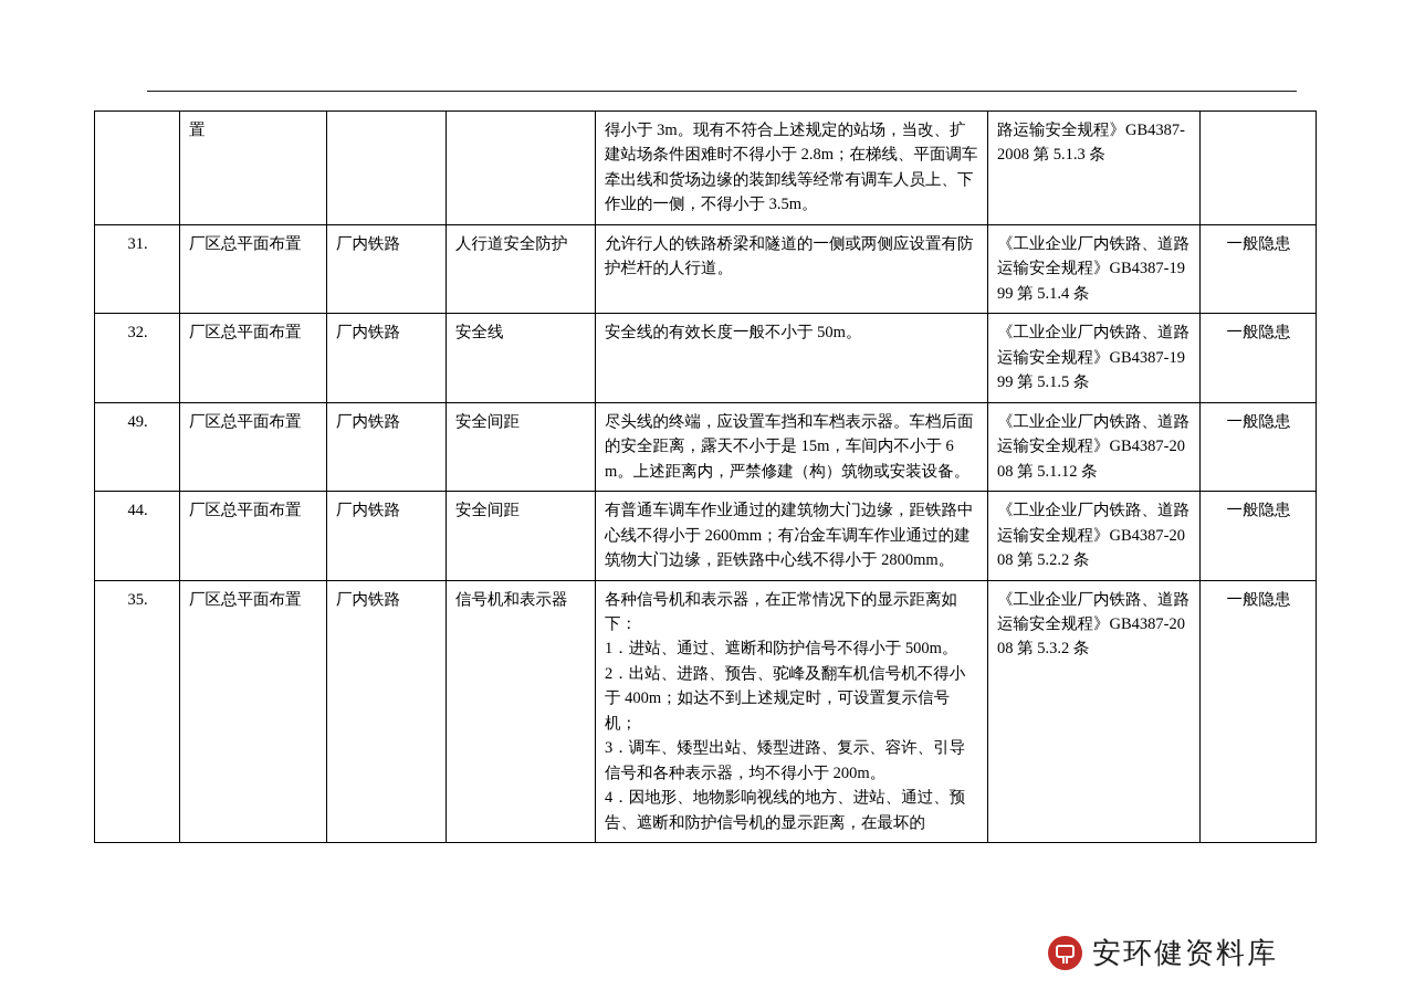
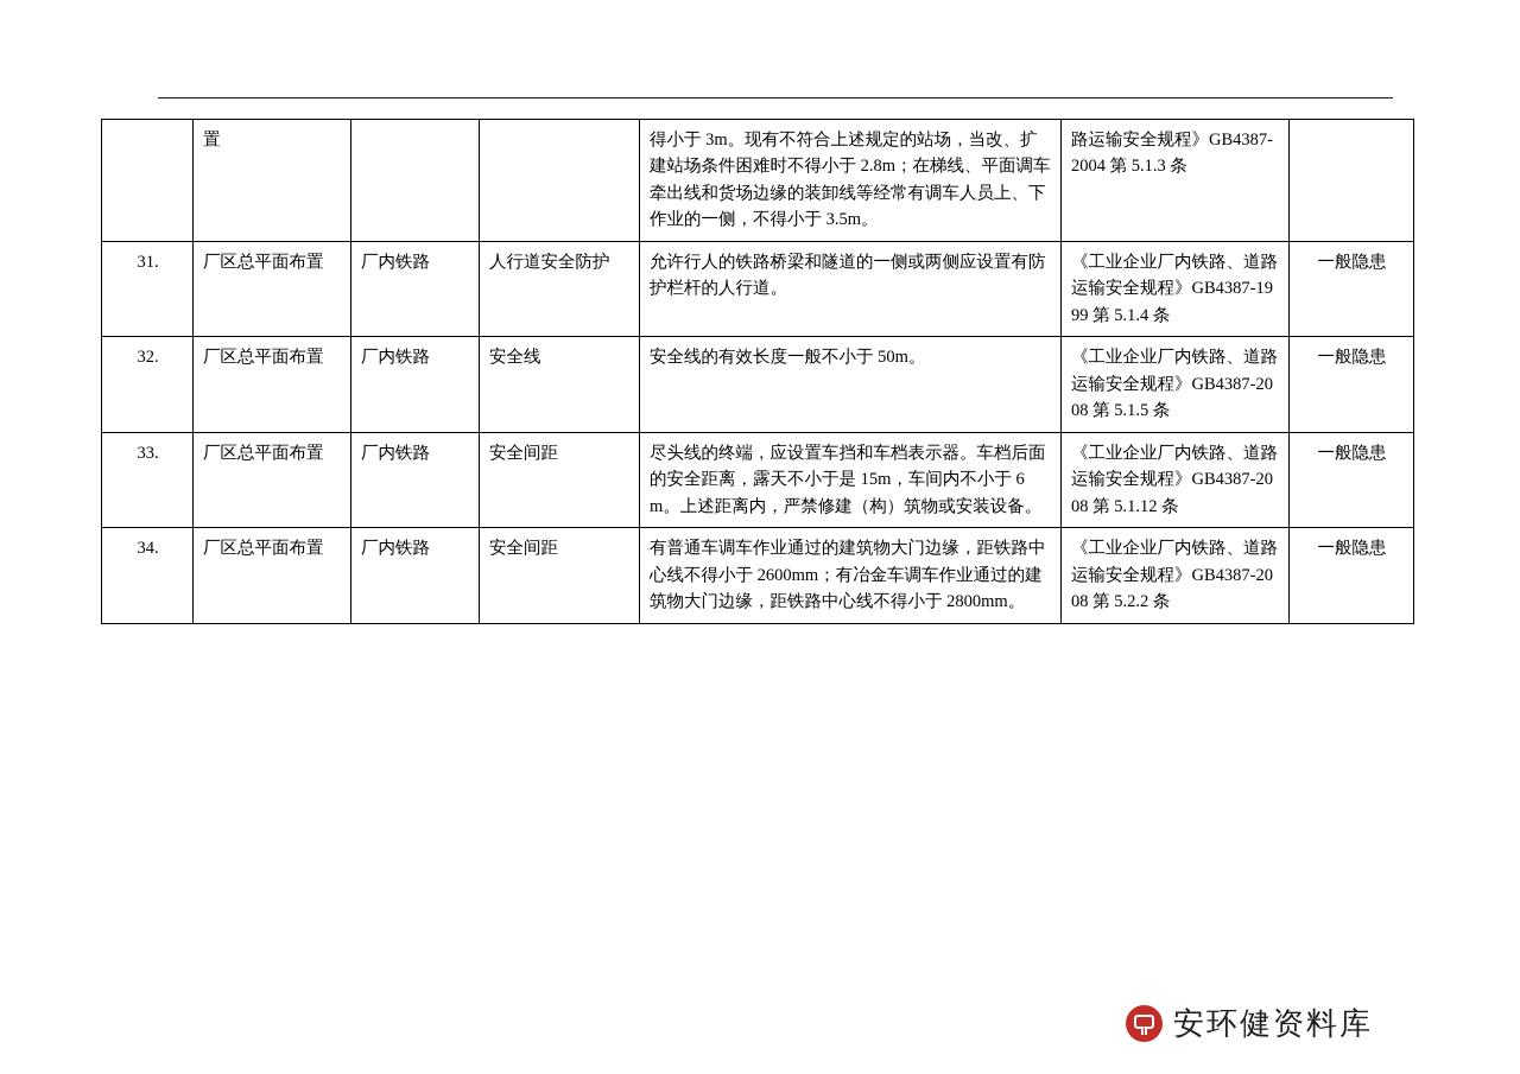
- 	置			得小于 3m。现有不符合上述规定的站场，当改、扩建站场条件困难时不得小于 2.8m；在梯线、平面调车牵出线和货场边缘的装卸线等经常有调车人员上、下作业的一侧，不得小于 3.5m。	路运输安全规程》GB4387-2008 第 5.1.3 条
+ 	置			得小于 3m。现有不符合上述规定的站场，当改、扩建站场条件困难时不得小于 2.8m；在梯线、平面调车牵出线和货场边缘的装卸线等经常有调车人员上、下作业的一侧，不得小于 3.5m。	路运输安全规程》GB4387-2004 第 5.1.3 条
  31.	厂区总平面布置	厂内铁路	人行道安全防护	允许行人的铁路桥梁和隧道的一侧或两侧应设置有防护栏杆的人行道。	《工业企业厂内铁路、道路运输安全规程》GB4387-1999 第 5.1.4 条	一般隐患
- 32.	厂区总平面布置	厂内铁路	安全线	安全线的有效长度一般不小于 50m。	《工业企业厂内铁路、道路运输安全规程》GB4387-1999 第 5.1.5 条	一般隐患
+ 32.	厂区总平面布置	厂内铁路	安全线	安全线的有效长度一般不小于 50m。	《工业企业厂内铁路、道路运输安全规程》GB4387-2008 第 5.1.5 条	一般隐患
- 49.	厂区总平面布置	厂内铁路	安全间距	尽头线的终端，应设置车挡和车档表示器。车档后面的安全距离，露天不小于是 15m，车间内不小于 6m。上述距离内，严禁修建（构）筑物或安装设备。	《工业企业厂内铁路、道路运输安全规程》GB4387-2008 第 5.1.12 条	一般隐患
+ 33.	厂区总平面布置	厂内铁路	安全间距	尽头线的终端，应设置车挡和车档表示器。车档后面的安全距离，露天不小于是 15m，车间内不小于 6m。上述距离内，严禁修建（构）筑物或安装设备。	《工业企业厂内铁路、道路运输安全规程》GB4387-2008 第 5.1.12 条	一般隐患
- 44.	厂区总平面布置	厂内铁路	安全间距	有普通车调车作业通过的建筑物大门边缘，距铁路中心线不得小于 2600mm；有冶金车调车作业通过的建筑物大门边缘，距铁路中心线不得小于 2800mm。	《工业企业厂内铁路、道路运输安全规程》GB4387-2008 第 5.2.2 条	一般隐患
+ 34.	厂区总平面布置	厂内铁路	安全间距	有普通车调车作业通过的建筑物大门边缘，距铁路中心线不得小于 2600mm；有冶金车调车作业通过的建筑物大门边缘，距铁路中心线不得小于 2800mm。	《工业企业厂内铁路、道路运输安全规程》GB4387-2008 第 5.2.2 条	一般隐患
- 35.	厂区总平面布置	厂内铁路	信号机和表示器	各种信号机和表示器，在正常情况下的显示距离如下： 1．进站、通过、遮断和防护信号不得小于 500m。 2．出站、进路、预告、驼峰及翻车机信号机不得小于 400m；如达不到上述规定时，可设置复示信号机； 3．调车、矮型出站、矮型进路、复示、容许、引导信号和各种表示器，均不得小于 200m。 4．因地形、地物影响视线的地方、进站、通过、预告、遮断和防护信号机的显示距离，在最坏的	《工业企业厂内铁路、道路运输安全规程》GB4387-2008 第 5.3.2 条	一般隐患
  安环健资料库
